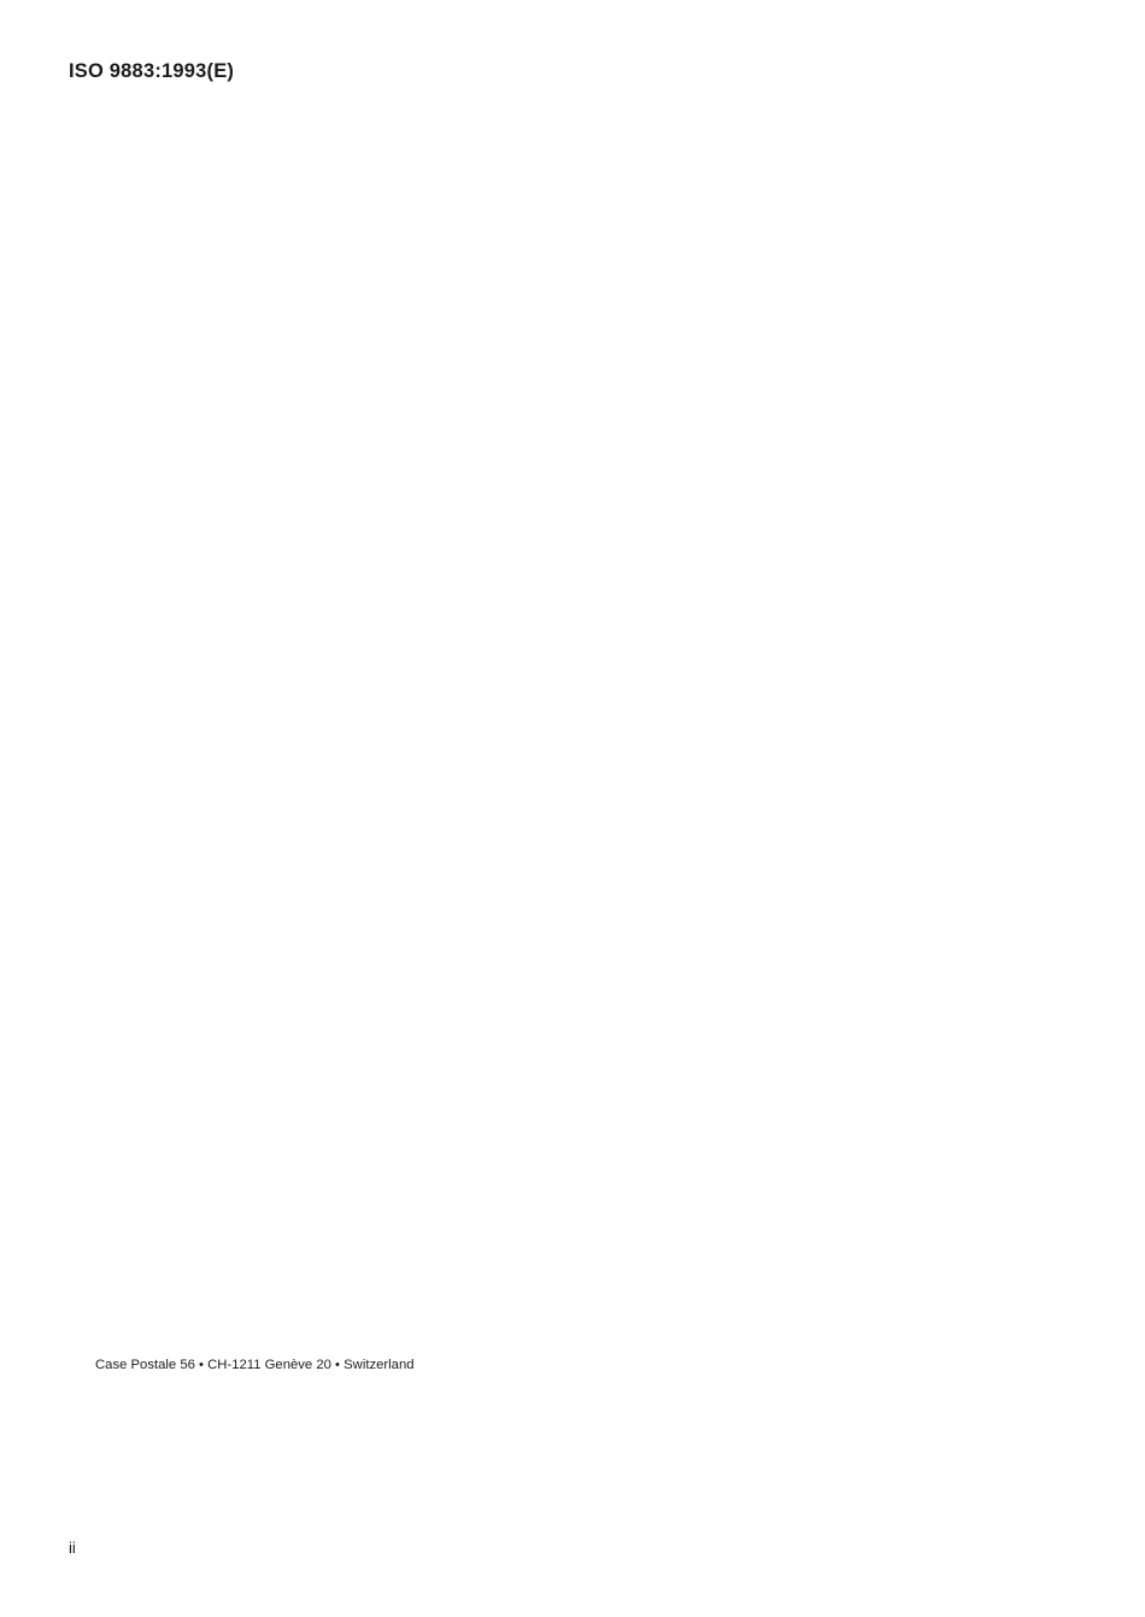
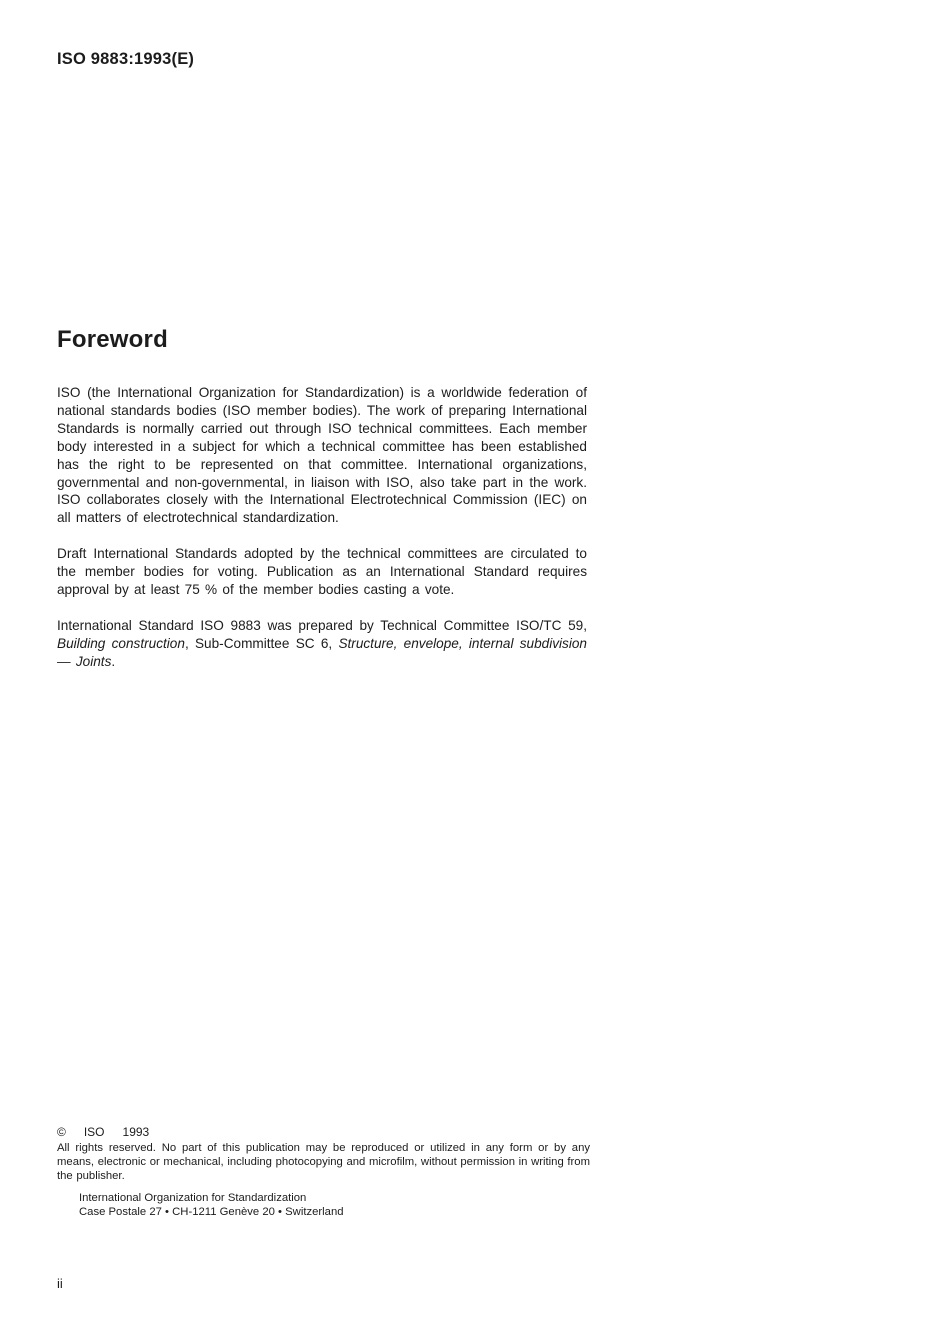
  ISO 9883:1993(E)
+ Foreword
+ ISO (the International Organization for Standardization) is a worldwide federation of national standards bodies (ISO member bodies). The work of preparing International Standards is normally carried out through ISO technical committees. Each member body interested in a subject for which a technical committee has been established has the right to be represented on that committee. International organizations, governmental and non-governmental, in liaison with ISO, also take part in the work. ISO collaborates closely with the International Electrotechnical Commission (IEC) on all matters of electrotechnical standardization.
+ Draft International Standards adopted by the technical committees are circulated to the member bodies for voting. Publication as an International Standard requires approval by at least 75 % of the member bodies casting a vote.
+ International Standard ISO 9883 was prepared by Technical Committee ISO/TC 59, Building construction, Sub-Committee SC 6, Structure, envelope, internal subdivision — Joints.
+ © ISO 1993
+ All rights reserved. No part of this publication may be reproduced or utilized in any form or by any means, electronic or mechanical, including photocopying and microfilm, without permission in writing from the publisher.
+ International Organization for Standardization
- Case Postale 56 • CH-1211 Genève 20 • Switzerland
+ Case Postale 27 • CH-1211 Genève 20 • Switzerland
  ii
